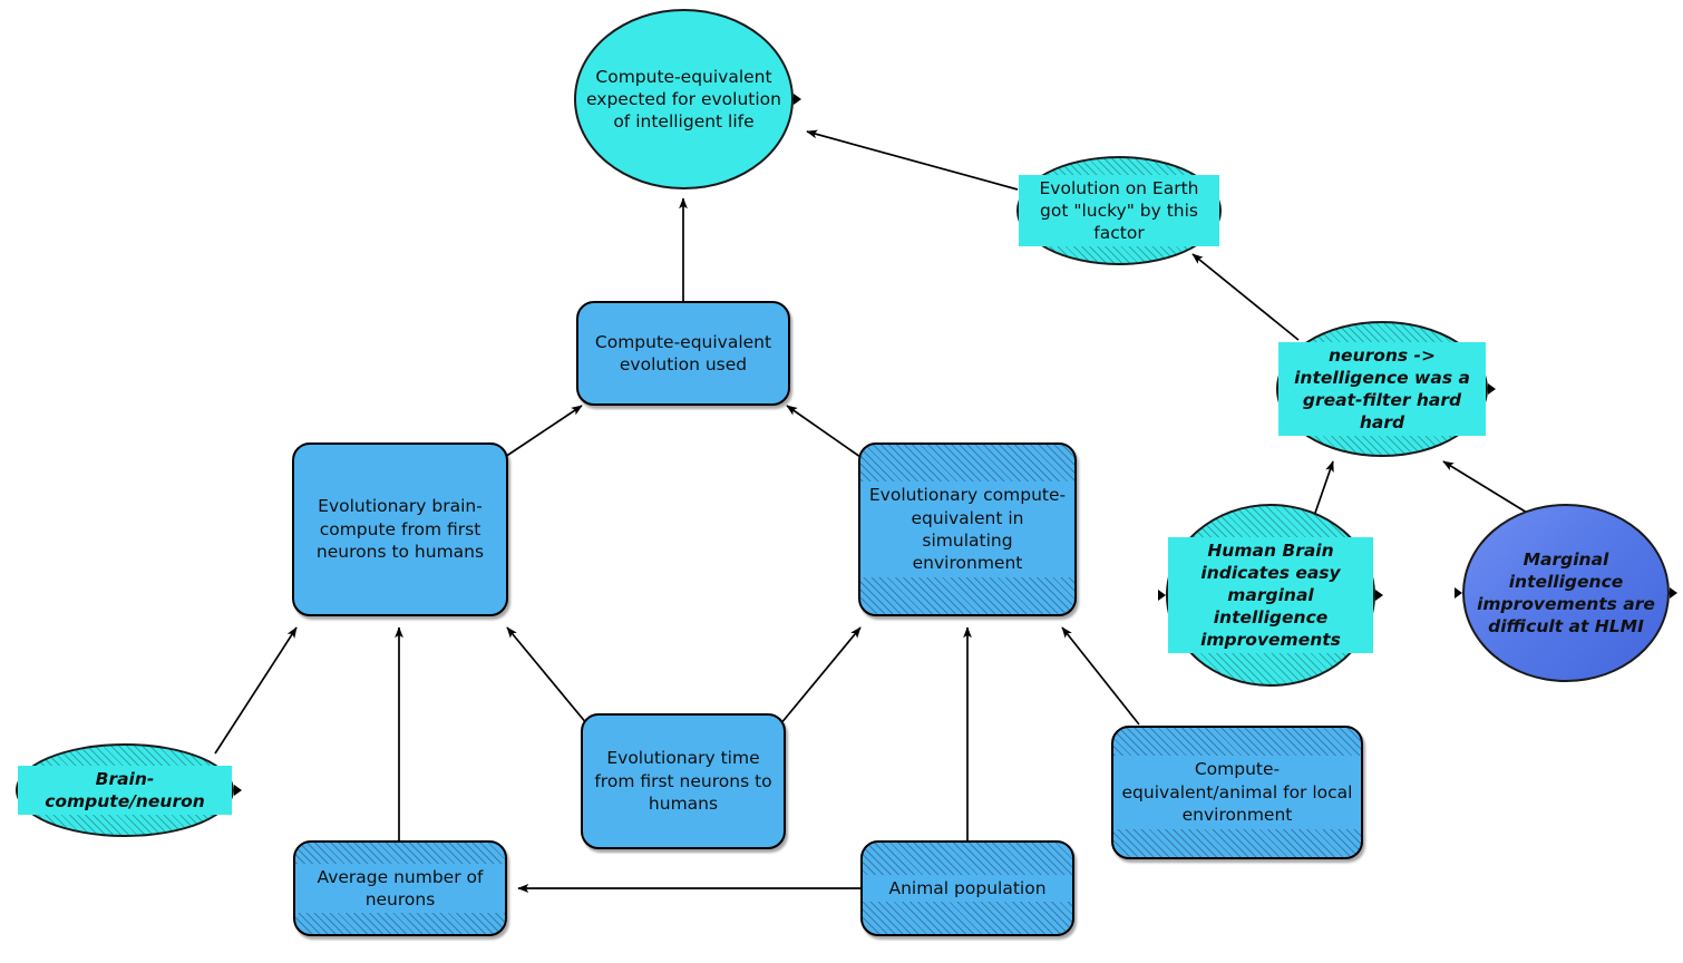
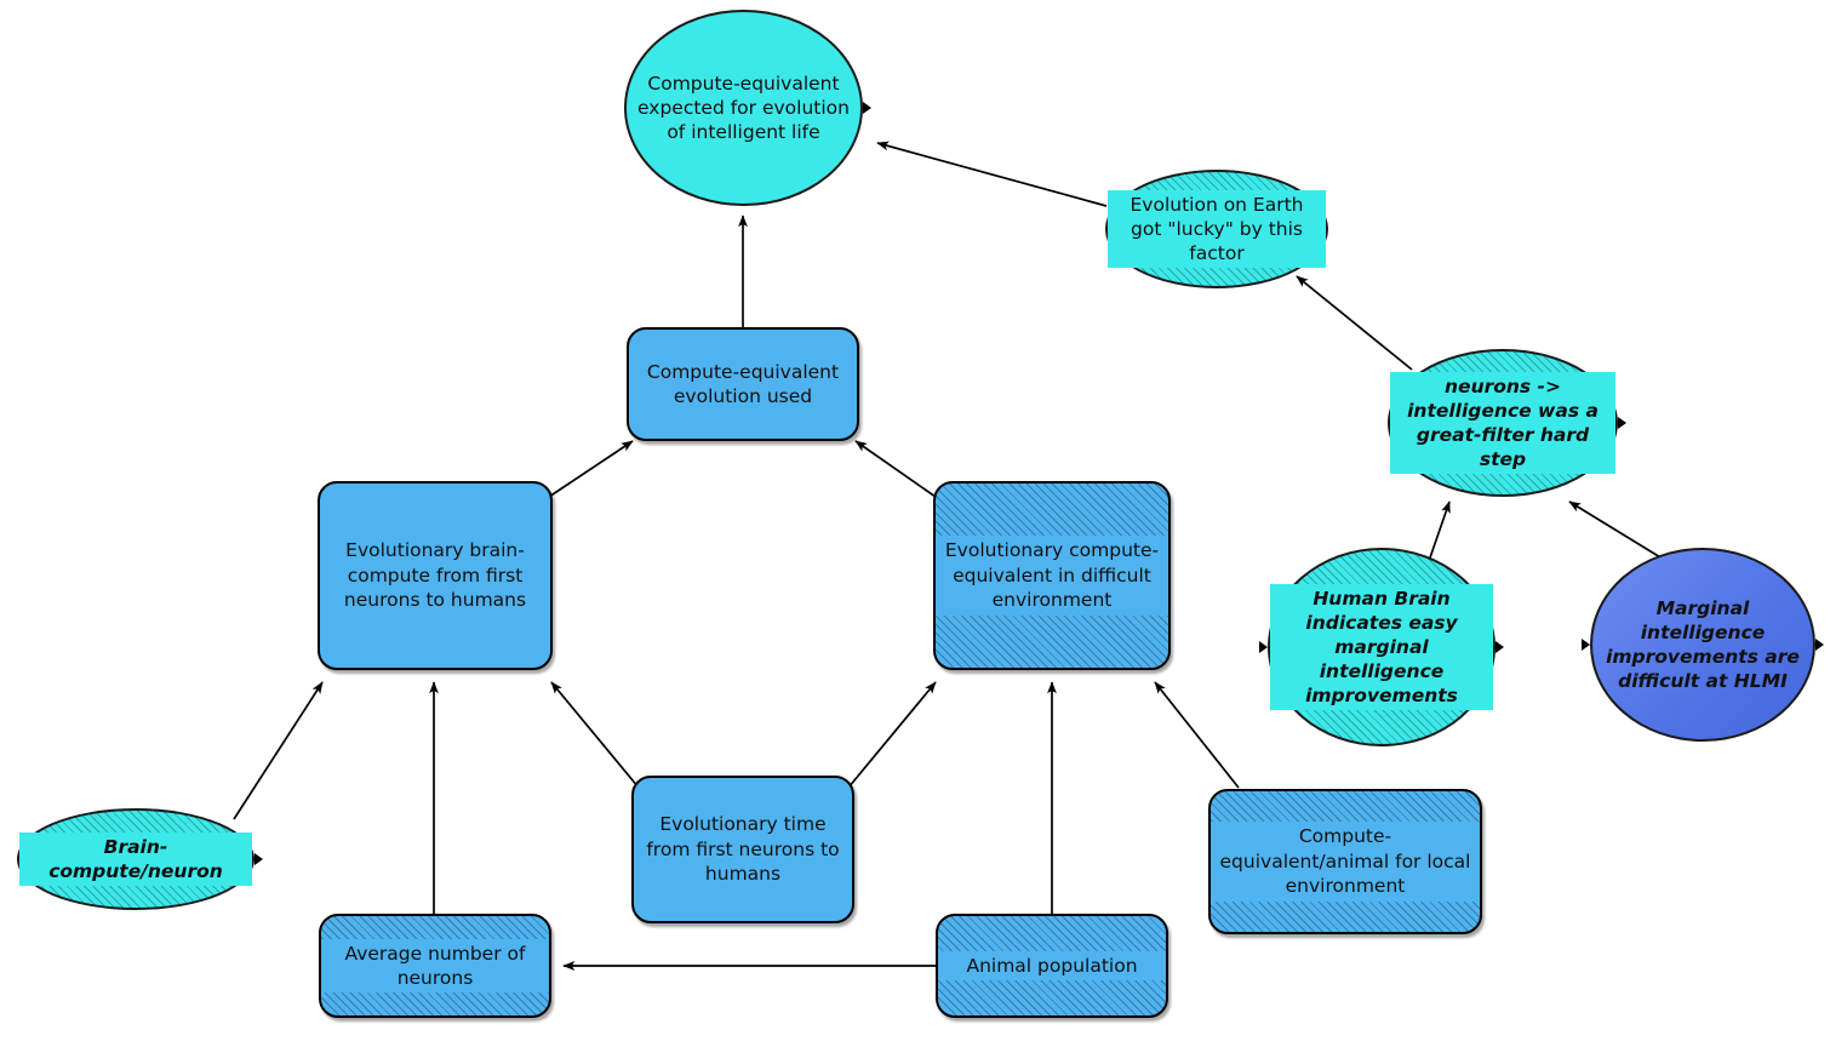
  Compute-equivalent expected for evolution of intelligent life
  Evolution on Earth got "lucky" by this factor
  Compute-equivalent evolution used
- neurons -> intelligence was a great-filter hard hard
+ neurons -> intelligence was a great-filter hard step
  Evolutionary brain-compute from first neurons to humans
- Evolutionary compute-equivalent in simulating environment
+ Evolutionary compute-equivalent in difficult environment
  Human Brain indicates easy marginal intelligence improvements
  Marginal intelligence improvements are difficult at HLMI
  Brain-compute/neuron
  Evolutionary time from first neurons to humans
  Compute-equivalent/animal for local environment
  Average number of neurons
  Animal population
